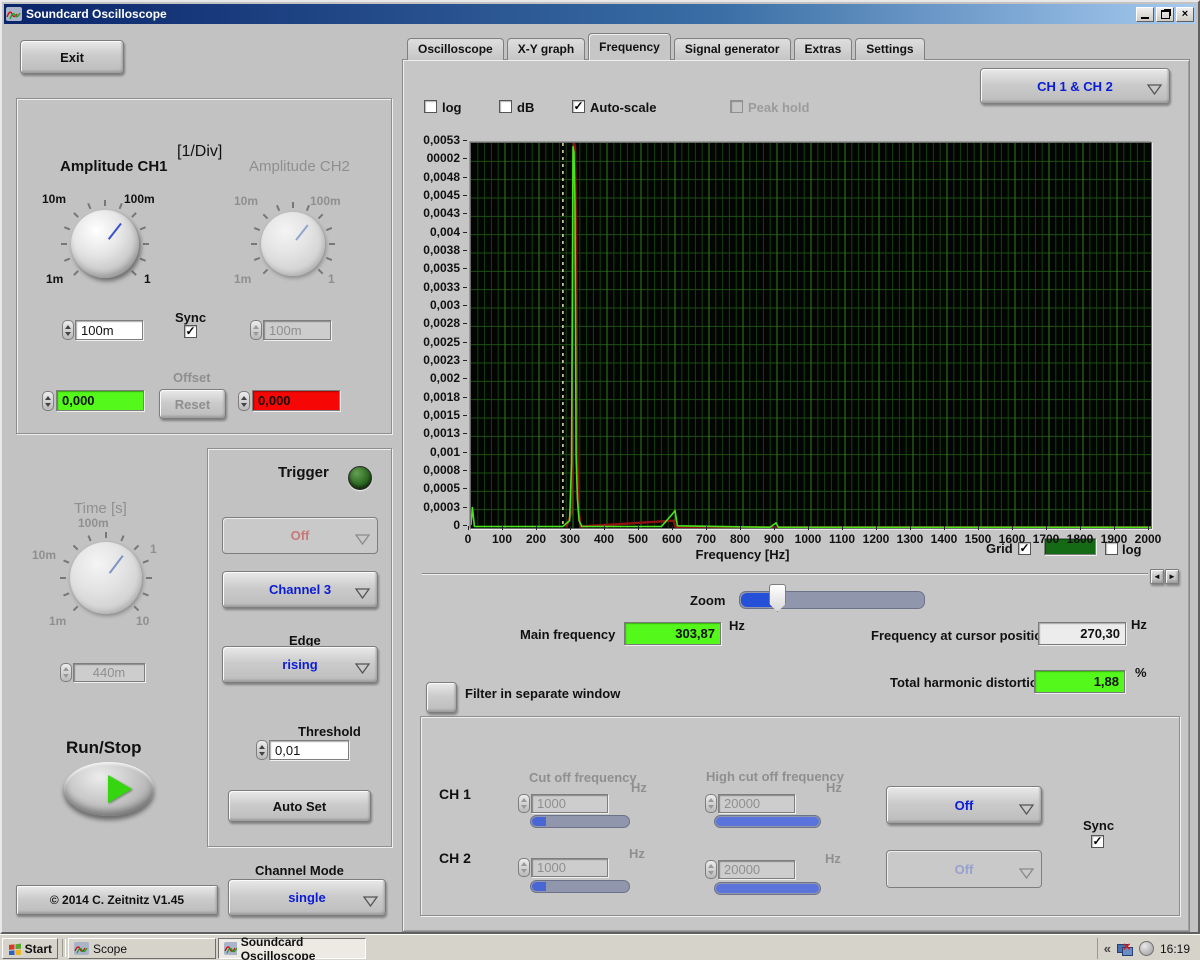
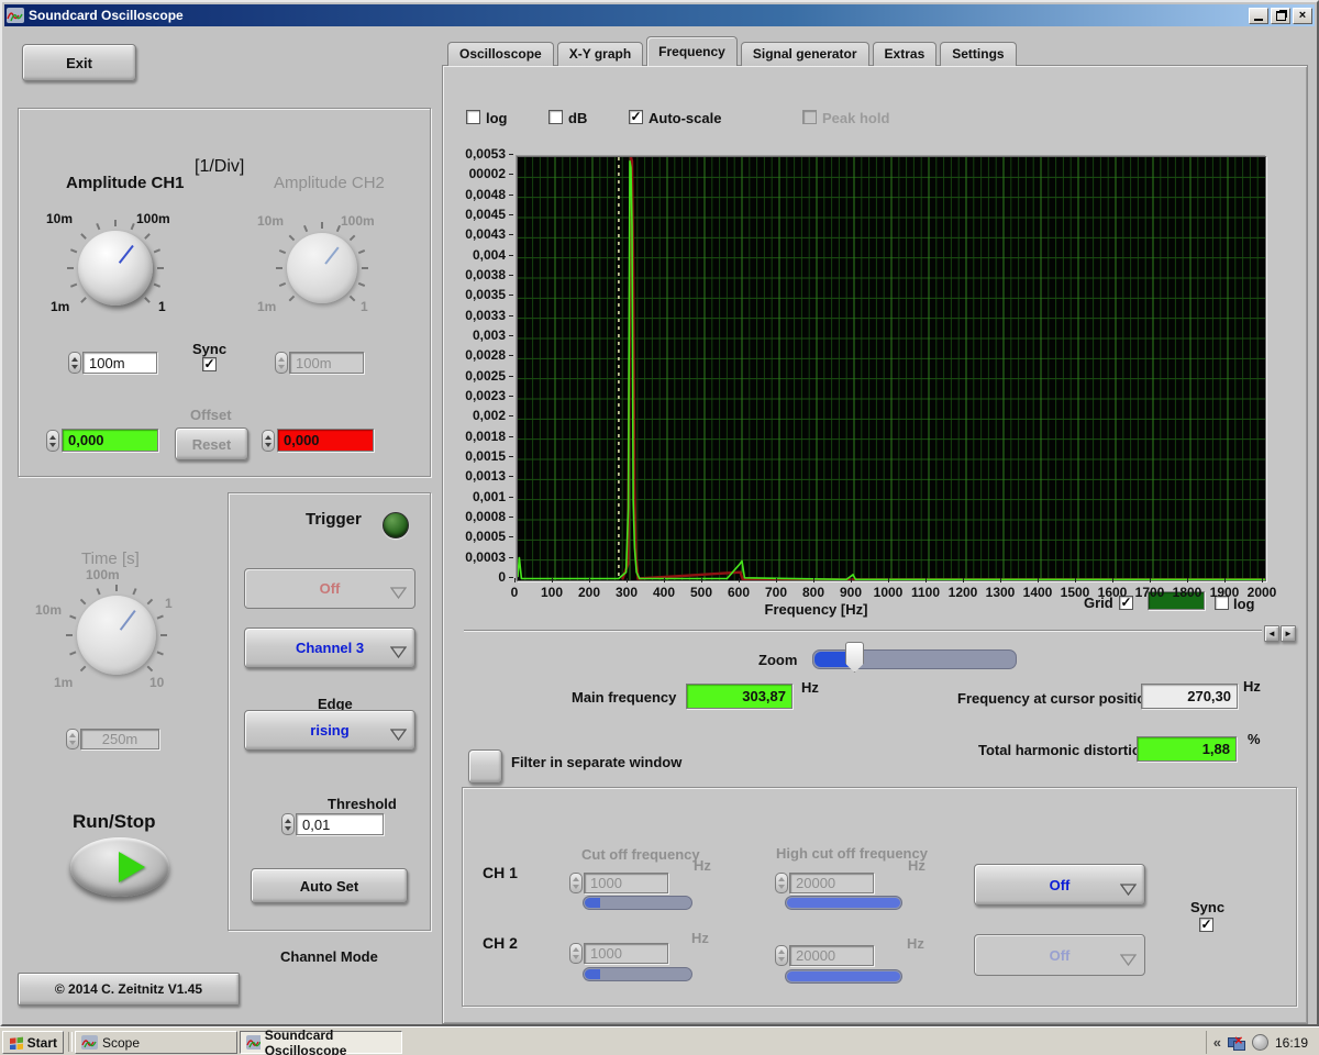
  Soundcard Oscilloscope
  ×
  Exit
  Amplitude CH1
  [1/Div]
  Amplitude CH2
  10m
  100m
  1m
  1
  10m
  100m
  1m
  1
  100m
  Sync
  100m
  Offset
  0,000
  Reset
  0,000
  Time [s]
  100m
  10m
  1
  1m
  10
- 440m
+ 250m
  Trigger
  Off
  Channel 3
  Edge
  rising
  Threshold
  0,01
  Auto Set
  Run/Stop
  © 2014 C. Zeitnitz V1.45
  Channel Mode
- single
  Oscilloscope
  X-Y graph
  Frequency
  Signal generator
  Extras
  Settings
- CH 1 & CH 2
  log
  dB
  Auto-scale
  Peak hold
  Frequency [Hz]
  Grid
  log
  ◄
  ►
  Zoom
  Main frequency
  303,87
  Hz
  Frequency at cursor positi
  270,30
  Hz
  Total harmonic distorti
  1,88
  %
  Filter in separate window
  CH 1
  CH 2
  Cut off frequency
  Hz
  High cut off frequency
  Hz
  1000
  20000
  Hz
  Hz
  1000
  20000
  Off
  Off
  Sync
  Start
  Scope
  Soundcard Oscilloscope
  «
  ×
  16:19
  0
  0,0003
  0,0005
  0,0008
  0,001
  0,0013
  0,0015
  0,0018
  0,002
  0,0023
  0,0025
  0,0028
  0,003
  0,0033
  0,0035
  0,0038
  0,004
  0,0043
  0,0045
  0,0048
  00002
  0,0053
  0
  100
  200
  300
  400
  500
  600
  700
  800
  900
  1000
  1100
  1200
  1300
  1400
  1500
  1600
  1700
  1800
  1900
  2000
